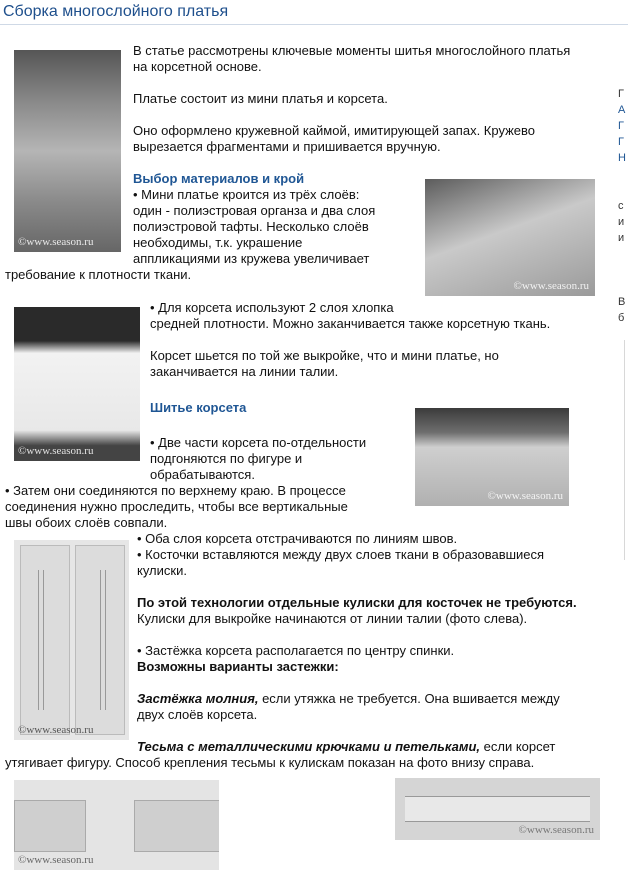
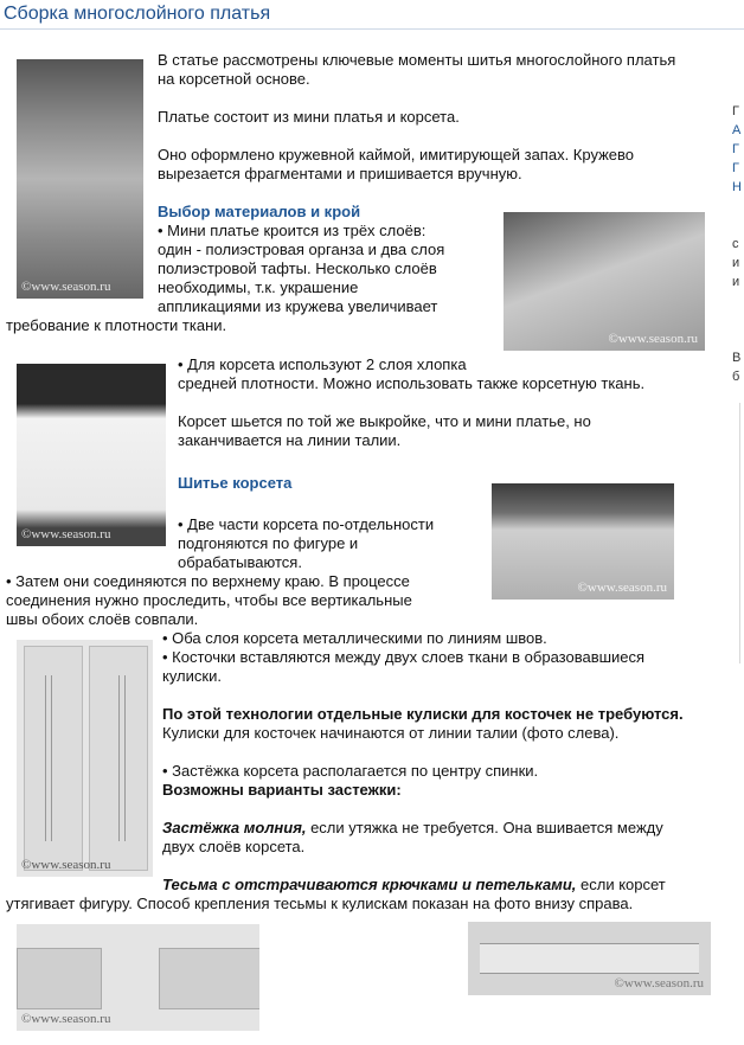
  Сборка многослойного платья
  ©www.season.ru
  В статье рассмотрены ключевые моменты шитья многослойного платья
  на корсетной основе.
  Платье состоит из мини платья и корсета.
  Оно оформлено кружевной каймой, имитирующей запах. Кружево
  вырезается фрагментами и пришивается вручную.
  Выбор материалов и крой
  • Мини платье кроится из трёх слоёв:
  один - полиэстровая органза и два слоя
  полиэстровой тафты. Несколько слоёв
  необходимы, т.к. украшение
  аппликациями из кружева увеличивает
  требование к плотности ткани.
  ©www.season.ru
  ©www.season.ru
  • Для корсета используют 2 слоя хлопка
- средней плотности. Можно заканчивается также корсетную ткань.
+ средней плотности. Можно использовать также корсетную ткань.
  Корсет шьется по той же выкройке, что и мини платье, но
  заканчивается на линии талии.
  Шитье корсета
  ©www.season.ru
  • Две части корсета по-отдельности
  подгоняются по фигуре и
  обрабатываются.
  • Затем они соединяются по верхнему краю. В процессе
  соединения нужно проследить, чтобы все вертикальные
  швы обоих слоёв совпали.
  ©www.season.ru
- • Оба слоя корсета отстрачиваются по линиям швов.
+ • Оба слоя корсета металлическими по линиям швов.
  • Косточки вставляются между двух слоев ткани в образовавшиеся
  кулиски.
  По этой технологии отдельные кулиски для косточек не требуются.
- Кулиски для выкройке начинаются от линии талии (фото слева).
+ Кулиски для косточек начинаются от линии талии (фото слева).
  • Застёжка корсета располагается по центру спинки.
  Возможны варианты застежки:
  Застёжка молния, если утяжка не требуется. Она вшивается между
  двух слоёв корсета.
- Тесьма с металлическими крючками и петельками, если корсет
+ Тесьма с отстрачиваются крючками и петельками, если корсет
  утягивает фигуру. Способ крепления тесьмы к кулискам показан на фото внизу справа.
  ©www.season.ru
  ©www.season.ru
  Г
  А
  Г
  Г
  Н
  с
  и
  и
  В
  б
